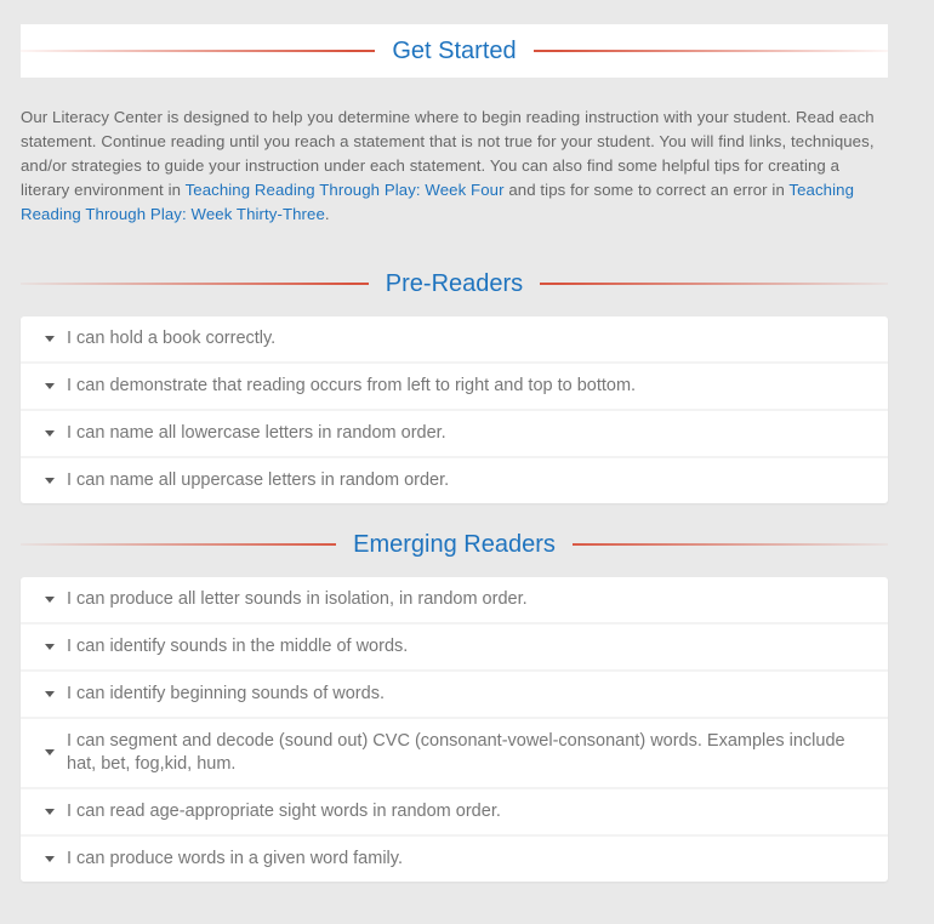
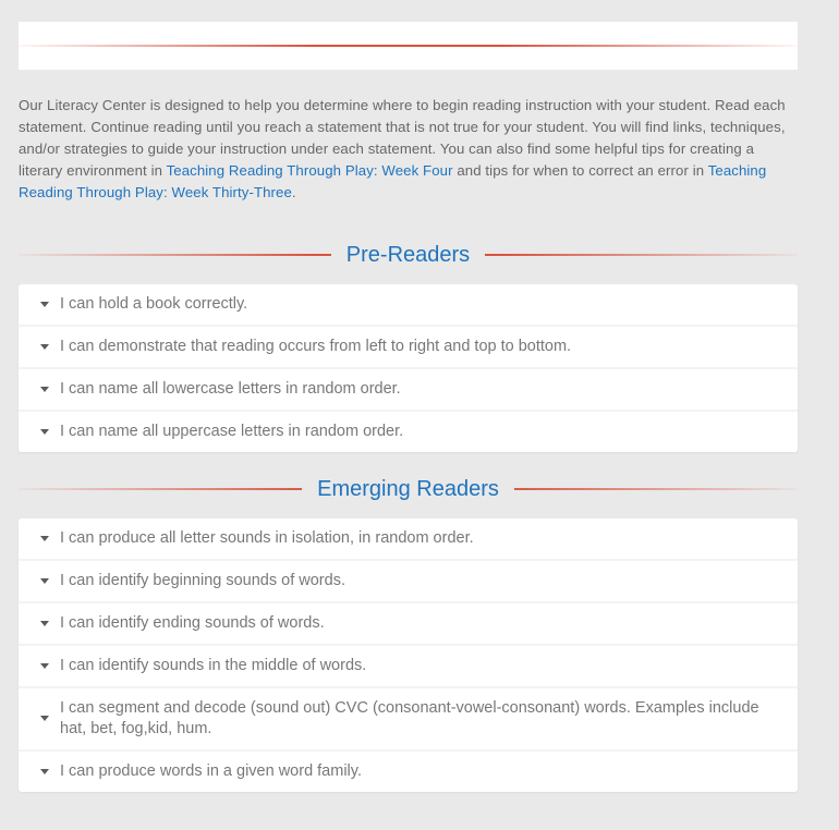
- Get Started
- Our Literacy Center is designed to help you determine where to begin reading instruction with your student. Read each statement. Continue reading until you reach a statement that is not true for your student. You will find links, techniques, and/or strategies to guide your instruction under each statement. You can also find some helpful tips for creating a literary environment in Teaching Reading Through Play: Week Four and tips for some to correct an error in Teaching Reading Through Play: Week Thirty-Three.
+ Our Literacy Center is designed to help you determine where to begin reading instruction with your student. Read each statement. Continue reading until you reach a statement that is not true for your student. You will find links, techniques, and/or strategies to guide your instruction under each statement. You can also find some helpful tips for creating a literary environment in Teaching Reading Through Play: Week Four and tips for when to correct an error in Teaching Reading Through Play: Week Thirty-Three.
  Pre-Readers
  I can hold a book correctly.
  I can demonstrate that reading occurs from left to right and top to bottom.
  I can name all lowercase letters in random order.
  I can name all uppercase letters in random order.
  Emerging Readers
  I can produce all letter sounds in isolation, in random order.
- I can identify sounds in the middle of words.
+ I can identify beginning sounds of words.
+ I can identify ending sounds of words.
- I can identify beginning sounds of words.
+ I can identify sounds in the middle of words.
  I can segment and decode (sound out) CVC (consonant-vowel-consonant) words. Examples include hat, bet, fog,kid, hum.
- I can read age-appropriate sight words in random order.
  I can produce words in a given word family.
